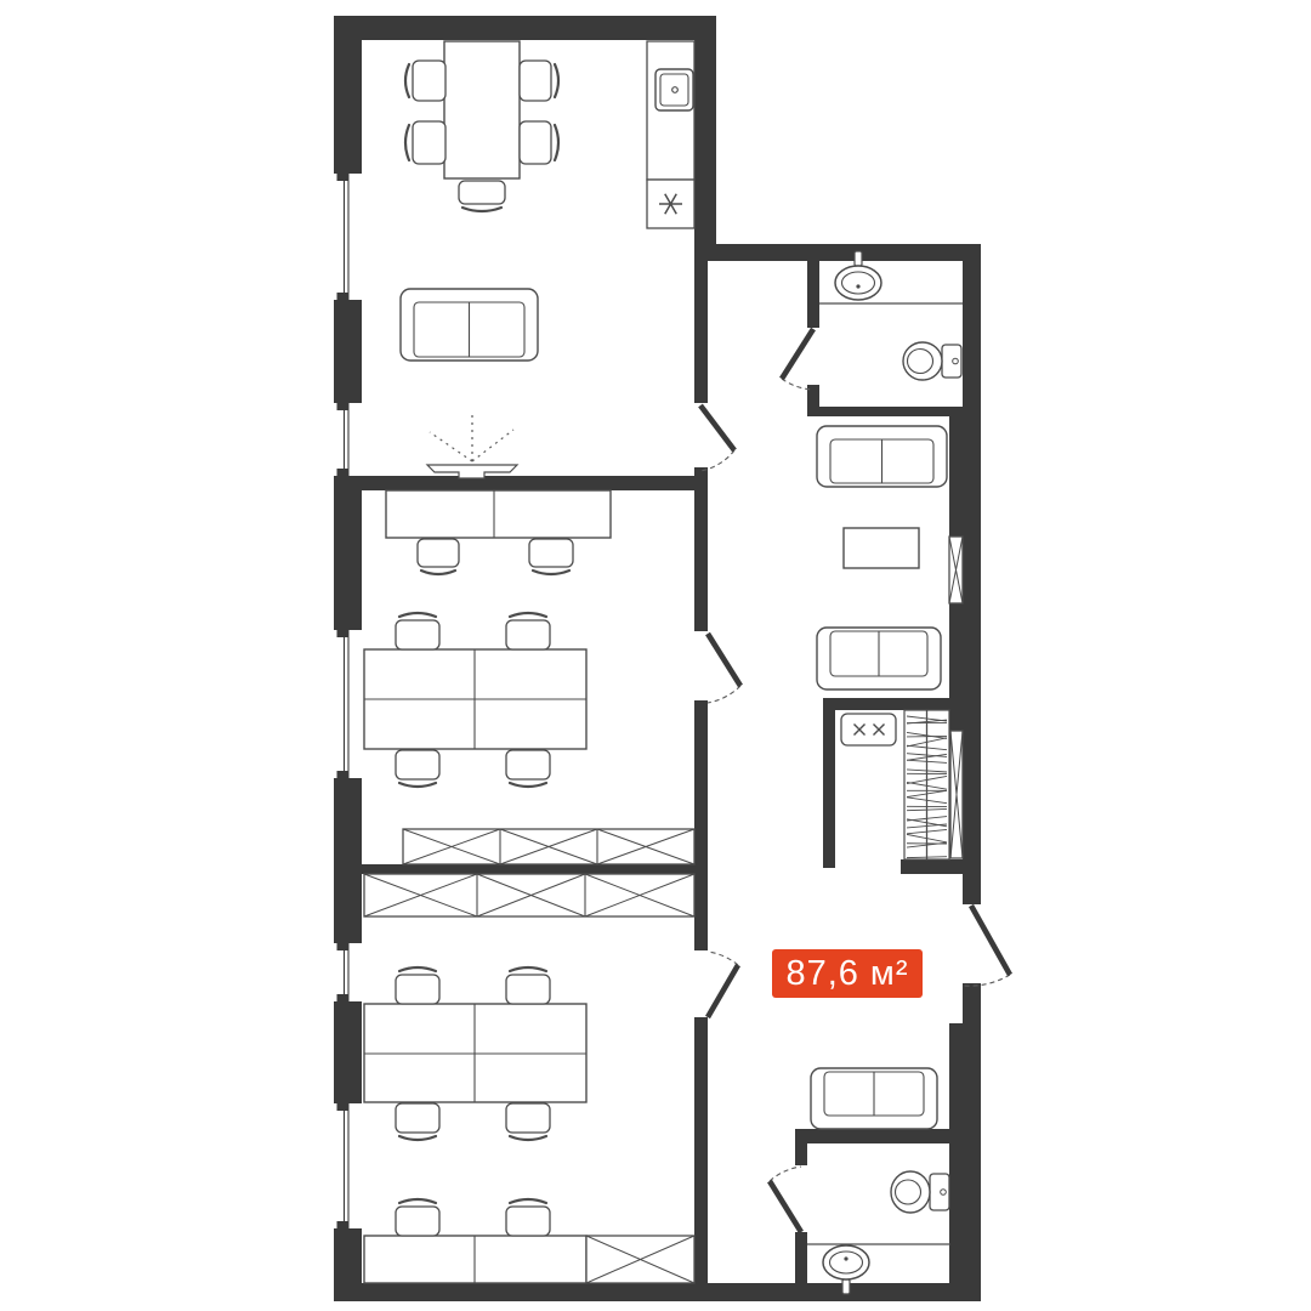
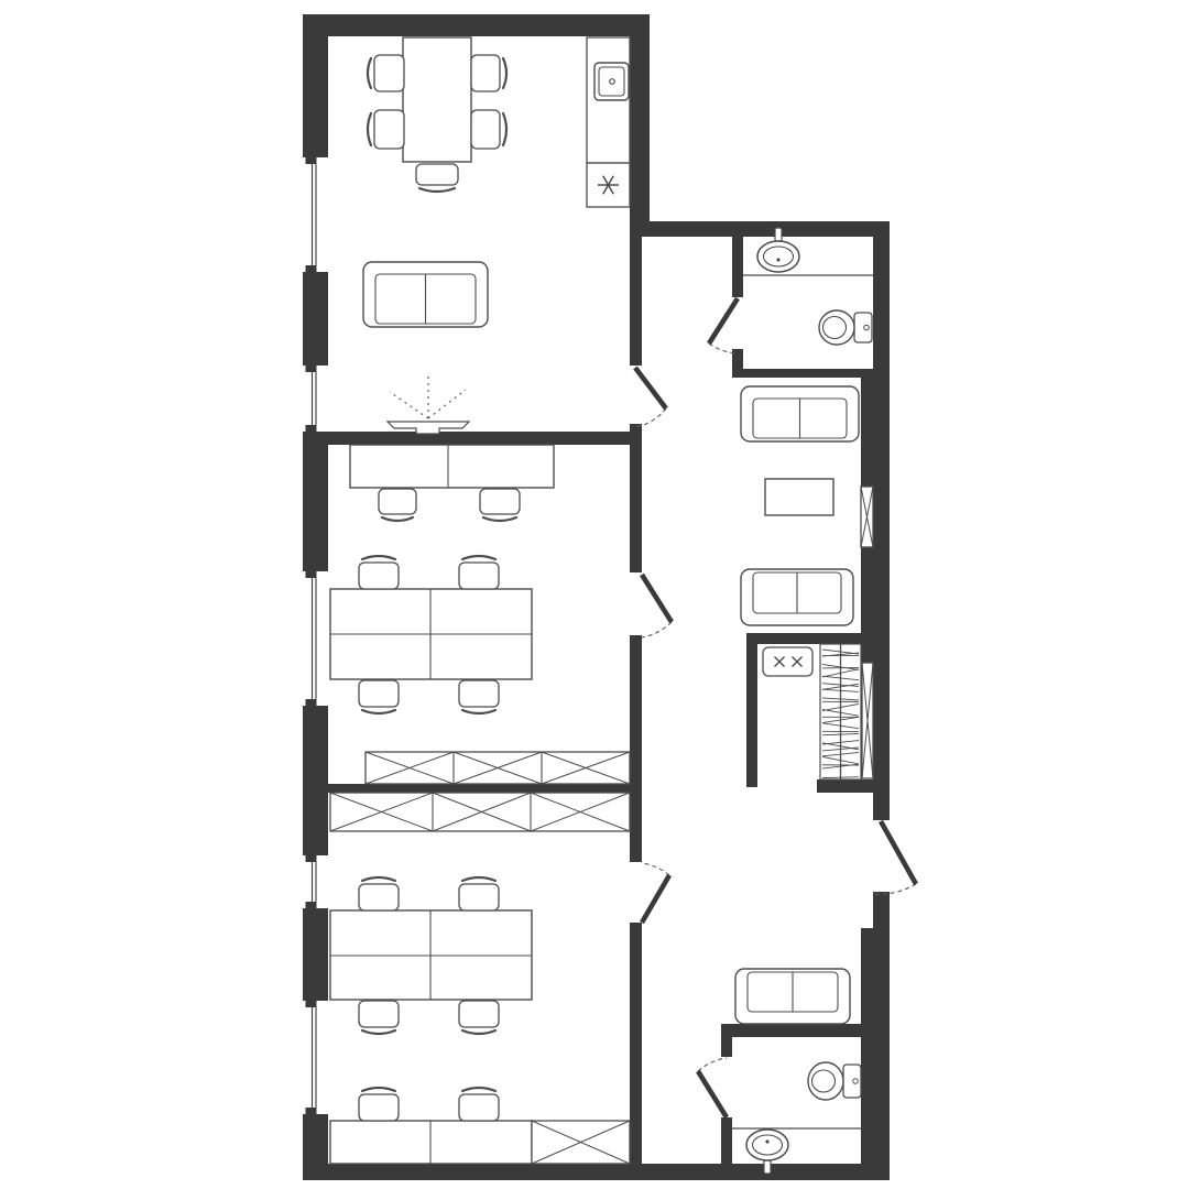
- 87,6 м²
